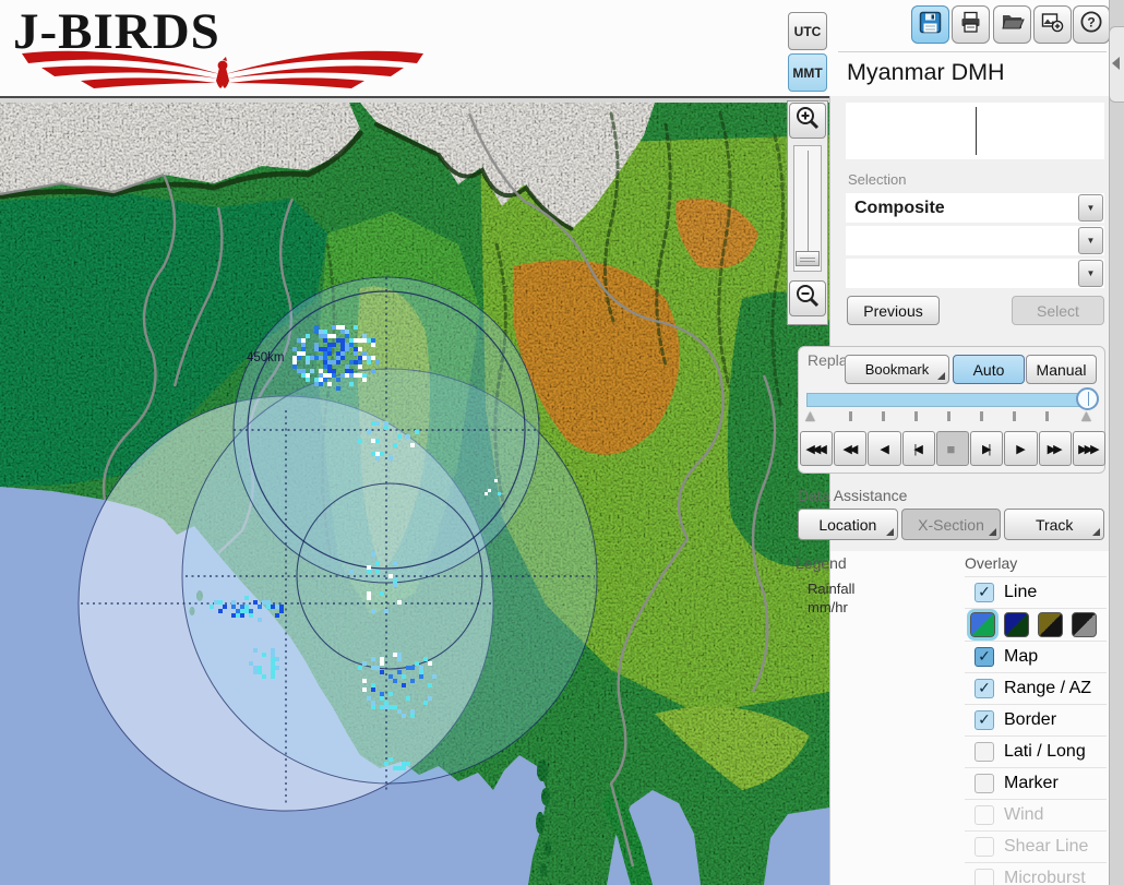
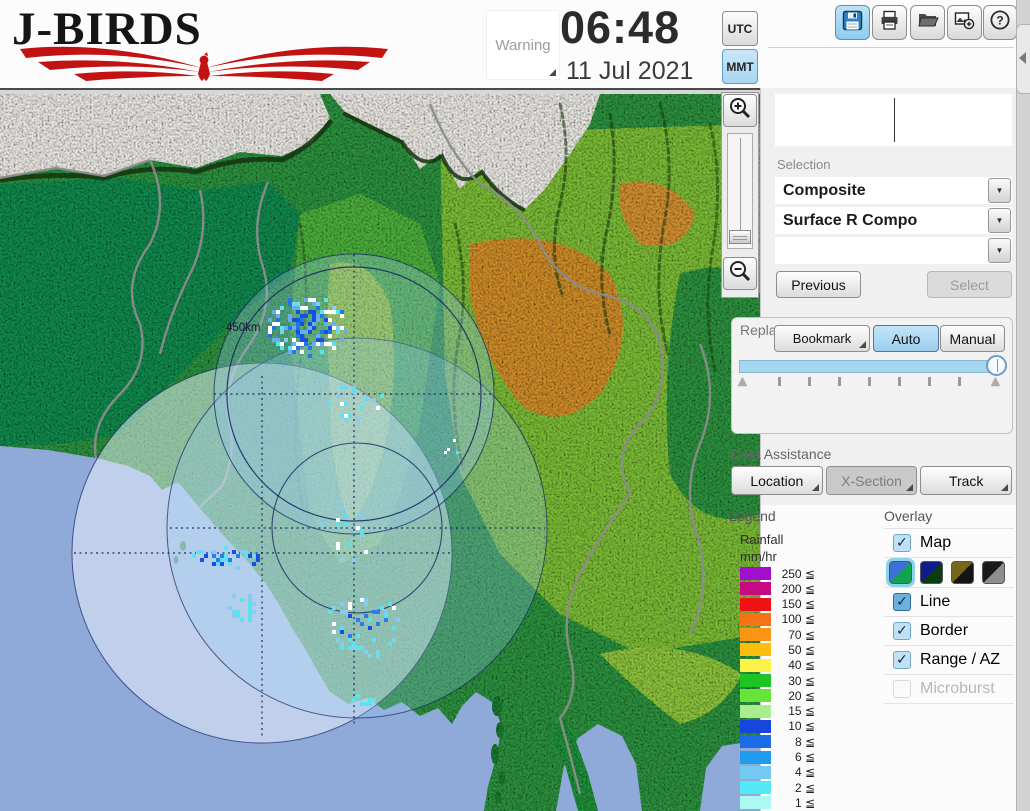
  J-BIRDS
+ Warning
+ 06:48
+ 11 Jul 2021
  UTC
  MMT
  ?
  450km
- Myanmar DMH
  Selection
  Composite
  ▼
+ Surface R Compo
  ▼
  ▼
  Previous
  Select
  Repla
  Bookmark
  Auto
  Manual
  ▲
  ▲
- ◀◀◀
- ◀◀
- ◀
- |◀
- ■
- ▶|
- ▶
- ▶▶
- ▶▶▶
  Data Assistance
  Location
  X-Section
  Track
  Legend
  Overlay
  Rainfall
  mm/hr
+ 250 ≦
+ 200 ≦
+ 150 ≦
+ 100 ≦
+ 70 ≦
+ 50 ≦
+ 40 ≦
+ 30 ≦
+ 20 ≦
+ 15 ≦
+ 10 ≦
+ 8 ≦
+ 6 ≦
+ 4 ≦
+ 2 ≦
+ 1 ≦
  ✓
- Line
+ Map
  ✓
- Map
+ Line
  ✓
- Range / AZ
+ Border
  ✓
- Border
+ Range / AZ
- Lati / Long
- Marker
- Wind
- Shear Line
  Microburst
